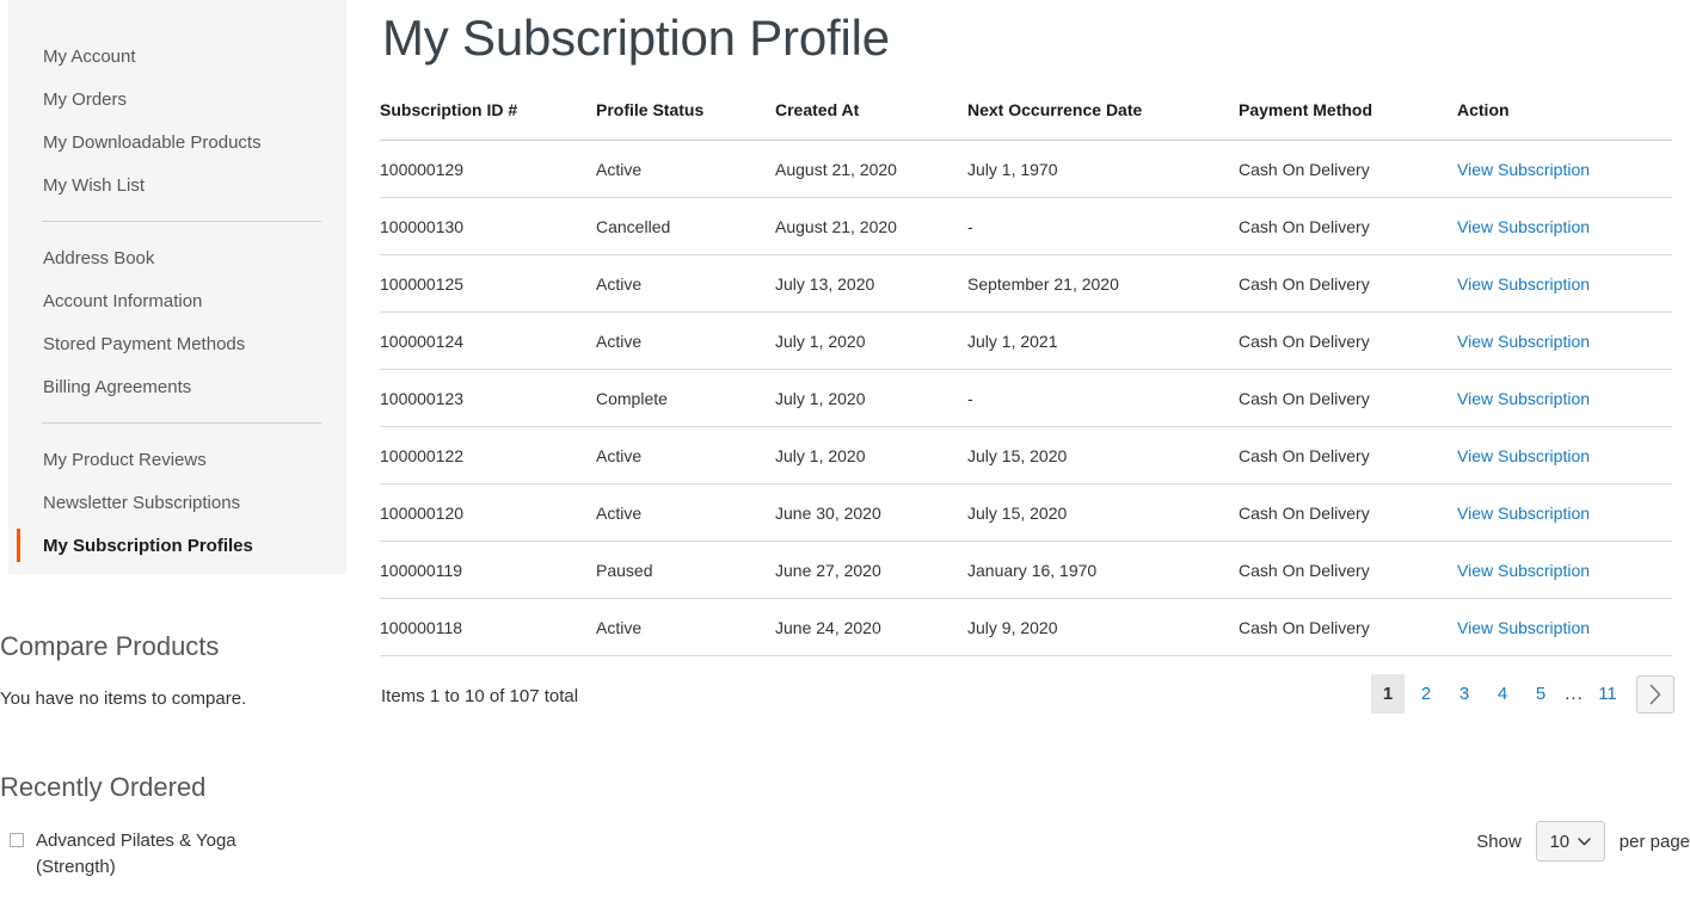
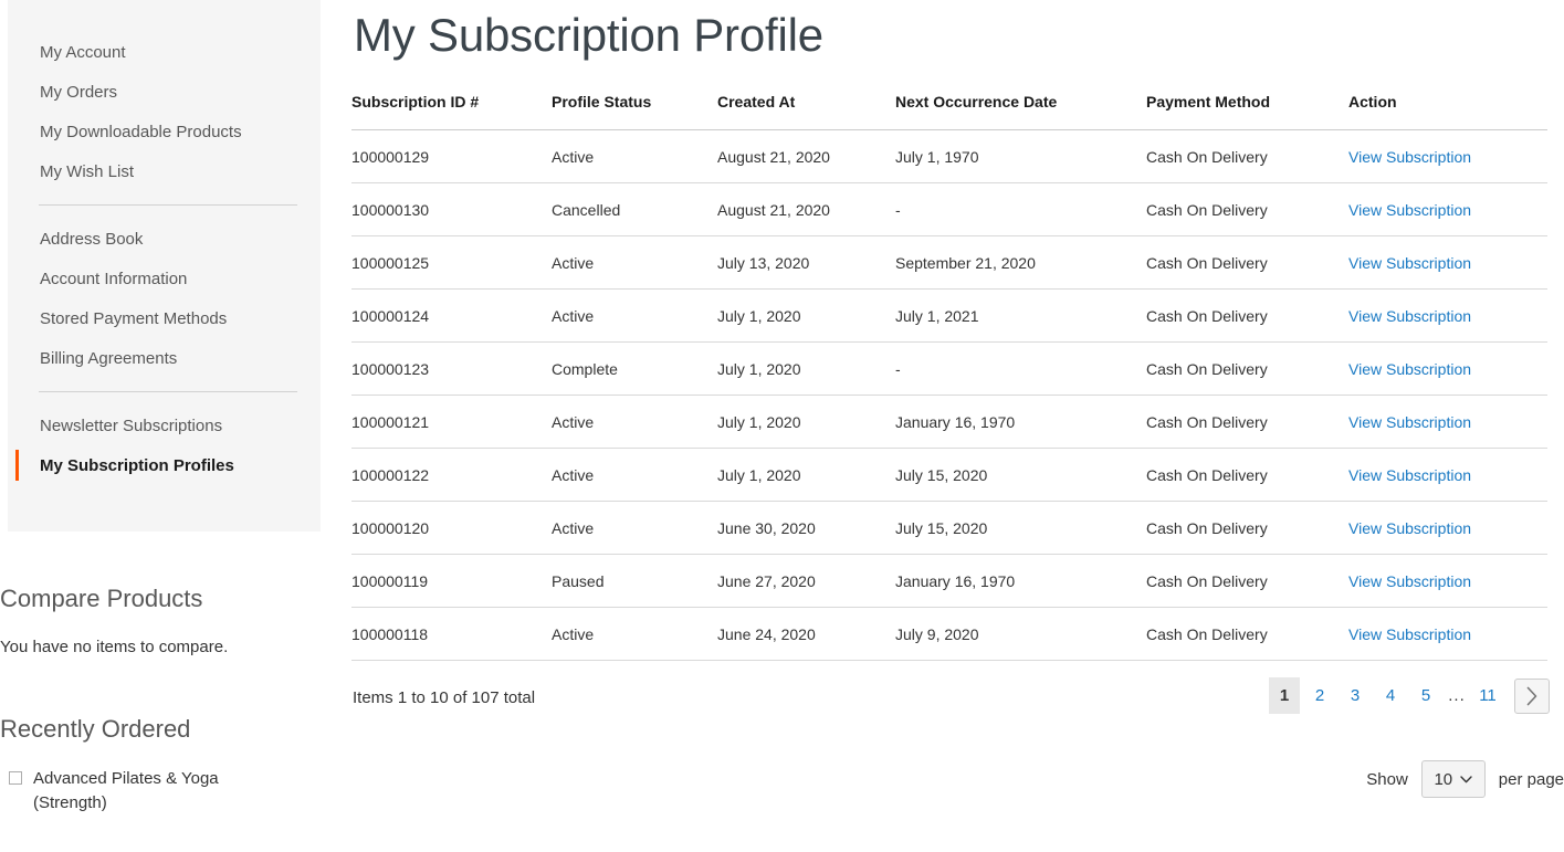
  My Account
  My Orders
  My Downloadable Products
  My Wish List
  Address Book
  Account Information
  Stored Payment Methods
  Billing Agreements
- My Product Reviews
  Newsletter Subscriptions
  My Subscription Profiles
  Compare Products
  You have no items to compare.
  Recently Ordered
  Advanced Pilates & Yoga (Strength)
  My Subscription Profile
  Subscription ID #	Profile Status	Created At	Next Occurrence Date	Payment Method	Action
  100000129	Active	August 21, 2020	July 1, 1970	Cash On Delivery	View Subscription
  100000130	Cancelled	August 21, 2020	-	Cash On Delivery	View Subscription
  100000125	Active	July 13, 2020	September 21, 2020	Cash On Delivery	View Subscription
  100000124	Active	July 1, 2020	July 1, 2021	Cash On Delivery	View Subscription
  100000123	Complete	July 1, 2020	-	Cash On Delivery	View Subscription
+ 100000121	Active	July 1, 2020	January 16, 1970	Cash On Delivery	View Subscription
  100000122	Active	July 1, 2020	July 15, 2020	Cash On Delivery	View Subscription
  100000120	Active	June 30, 2020	July 15, 2020	Cash On Delivery	View Subscription
  100000119	Paused	June 27, 2020	January 16, 1970	Cash On Delivery	View Subscription
  100000118	Active	June 24, 2020	July 9, 2020	Cash On Delivery	View Subscription
  Items 1 to 10 of 107 total
  1
  2
  3
  4
  5
  ...
  11
  Show
  10
  per page
